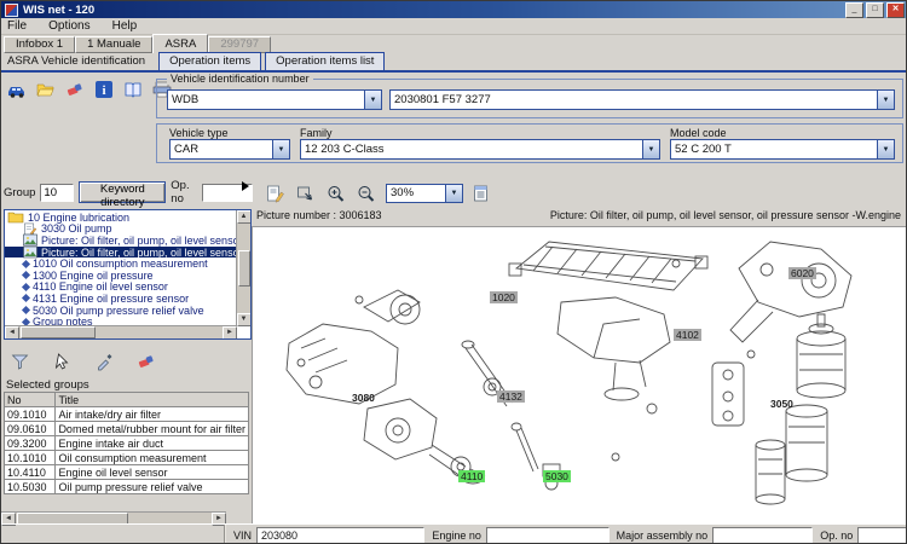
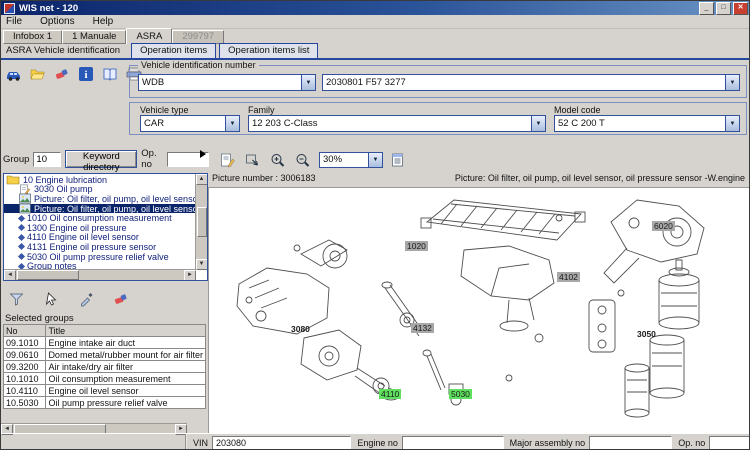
  WIS net - 120
  File
  Options
  Help
  Infobox 1
  1 Manuale
  ASRA
  299797
  ASRA Vehicle identification
  Operation items
  Operation items list
  i
  Vehicle identification number
  WDB
  2030801 F57 3277
  Vehicle type
  Family
  Model code
  CAR
  12 203 C-Class
  52 C 200 T
  Group
  10
  Keyword directory
  Op. no
  10 Engine lubrication
  3030 Oil pump
  Picture: Oil filter, oil pump, oil level sens
  Picture: Oil filter, oil pump, oil level sens
  1010 Oil consumption measurement
  1300 Engine oil pressure
  4110 Engine oil level sensor
  4131 Engine oil pressure sensor
  5030 Oil pump pressure relief valve
  Group notes
  Selected groups
  No	Title
- 09.1010	Air intake/dry air filter
+ 09.1010	Engine intake air duct
  09.0610	Domed metal/rubber mount for air filter
- 09.3200	Engine intake air duct
+ 09.3200	Air intake/dry air filter
  10.1010	Oil consumption measurement
  10.4110	Engine oil level sensor
  10.5030	Oil pump pressure relief valve
  30%
  Picture number : 3006183
  Picture: Oil filter, oil pump, oil level sensor, oil pressure sensor -W.engine
  3080
  3050
  1020
  6020
  4132
  4102
  4110
  5030
  VIN
  203080
  Engine no
  Major assembly no
  Op. no
